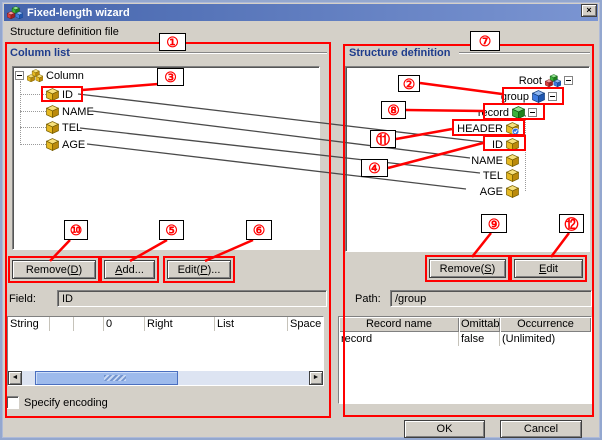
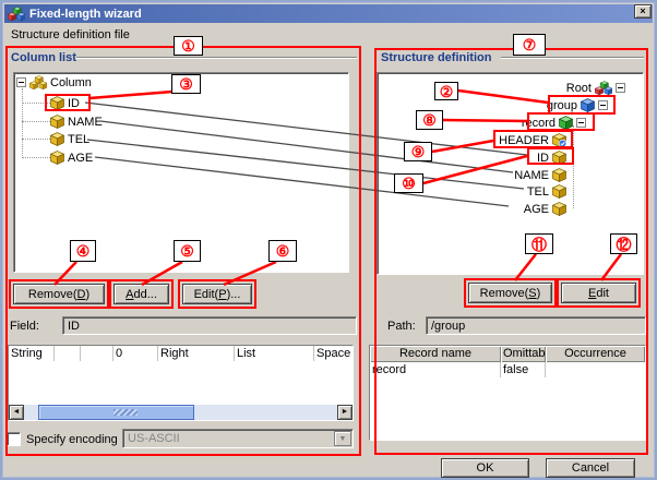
  Fixed-length wizard
  ×
  Structure definition file
  Column list
  Structure definition
  Column
  ID
  NAME
  TEL
  AGE
  Root
  group
  record
  HEADER
  ID
  NAME
  TEL
  AGE
  Remove(D)
  Add...
  Edit(P)...
  Remove(S)
  Edit
  Field:
  ID
  Path:
  /group
  String
  0
  Right
  List
  Space
  Record name
  Omittab
  Occurrence
  record
  false
- (Unlimited)
  Specify encoding
+ US-ASCII
  OK
  Cancel
  ①
  ⑦
  ③
- ⑩
+ ④
  ⑤
  ⑥
  ②
  ⑧
- ⑪
+ ⑨
- ④
+ ⑩
- ⑨
+ ⑪
  ⑫
